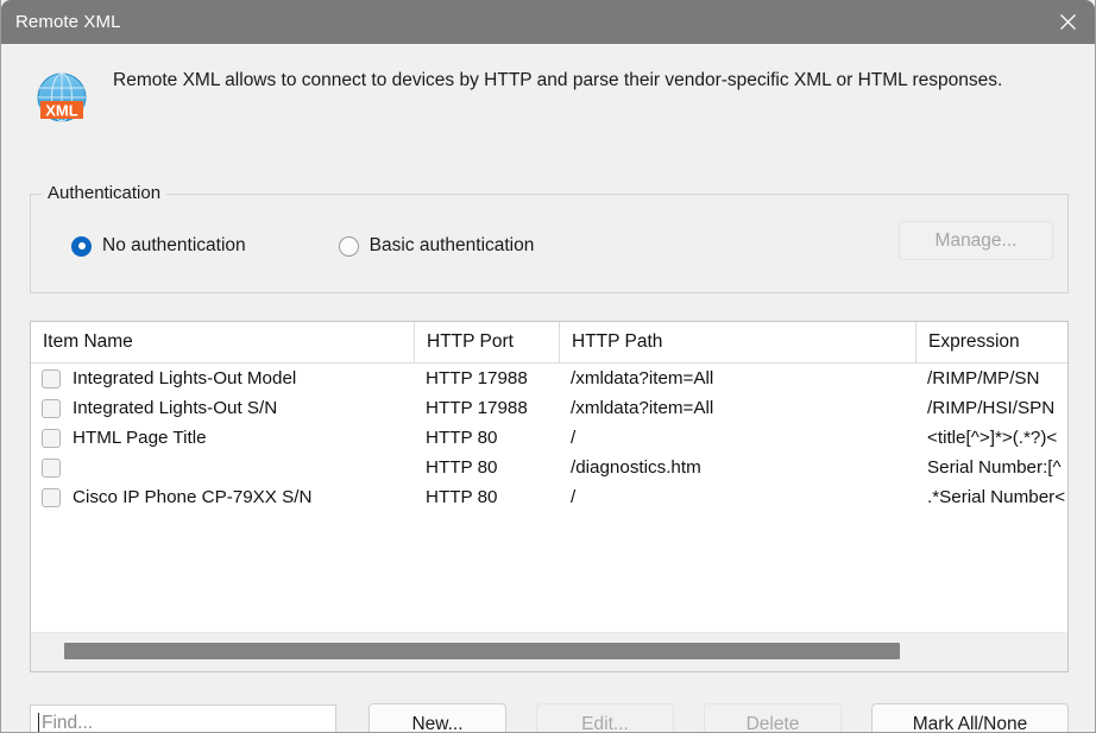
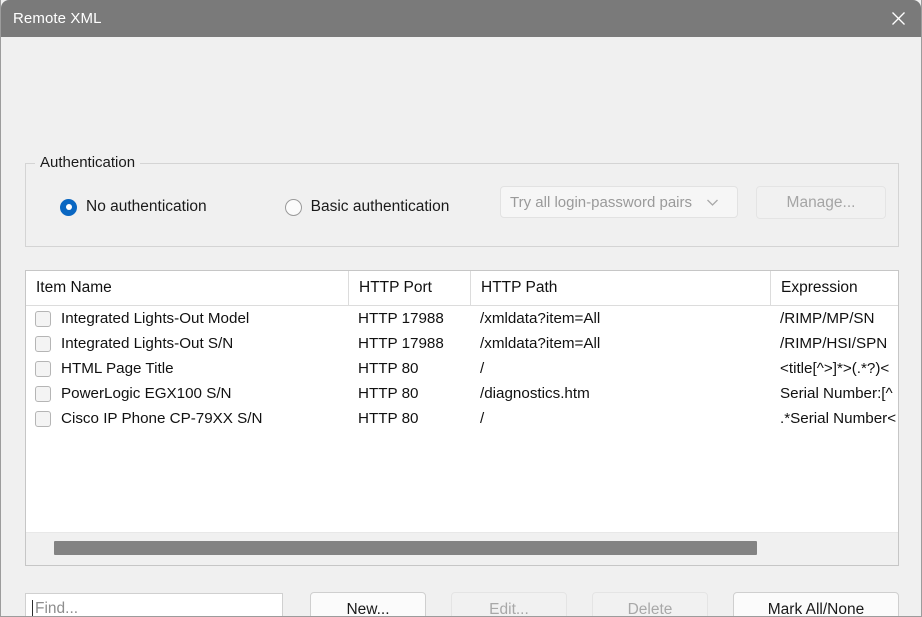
  Remote XML
- XML
- Remote XML allows to connect to devices by HTTP and parse their vendor-specific XML or HTML responses.
  Authentication
  No authentication
  Basic authentication
+ Try all login-password pairs
  Manage...
  Item Name
  HTTP Port
  HTTP Path
  Expression
  Integrated Lights-Out Model
  HTTP 17988
  /xmldata?item=All
  /RIMP/MP/SN
  Integrated Lights-Out S/N
  HTTP 17988
  /xmldata?item=All
  /RIMP/HSI/SPN
  HTML Page Title
  HTTP 80
  /
  <title[^>]*>(.*?)<
+ PowerLogic EGX100 S/N
  HTTP 80
  /diagnostics.htm
  Serial Number:[^
  Cisco IP Phone CP-79XX S/N
  HTTP 80
  /
  .*Serial Number<
  Find...
  New...
  Edit...
  Delete
  Mark All/None
